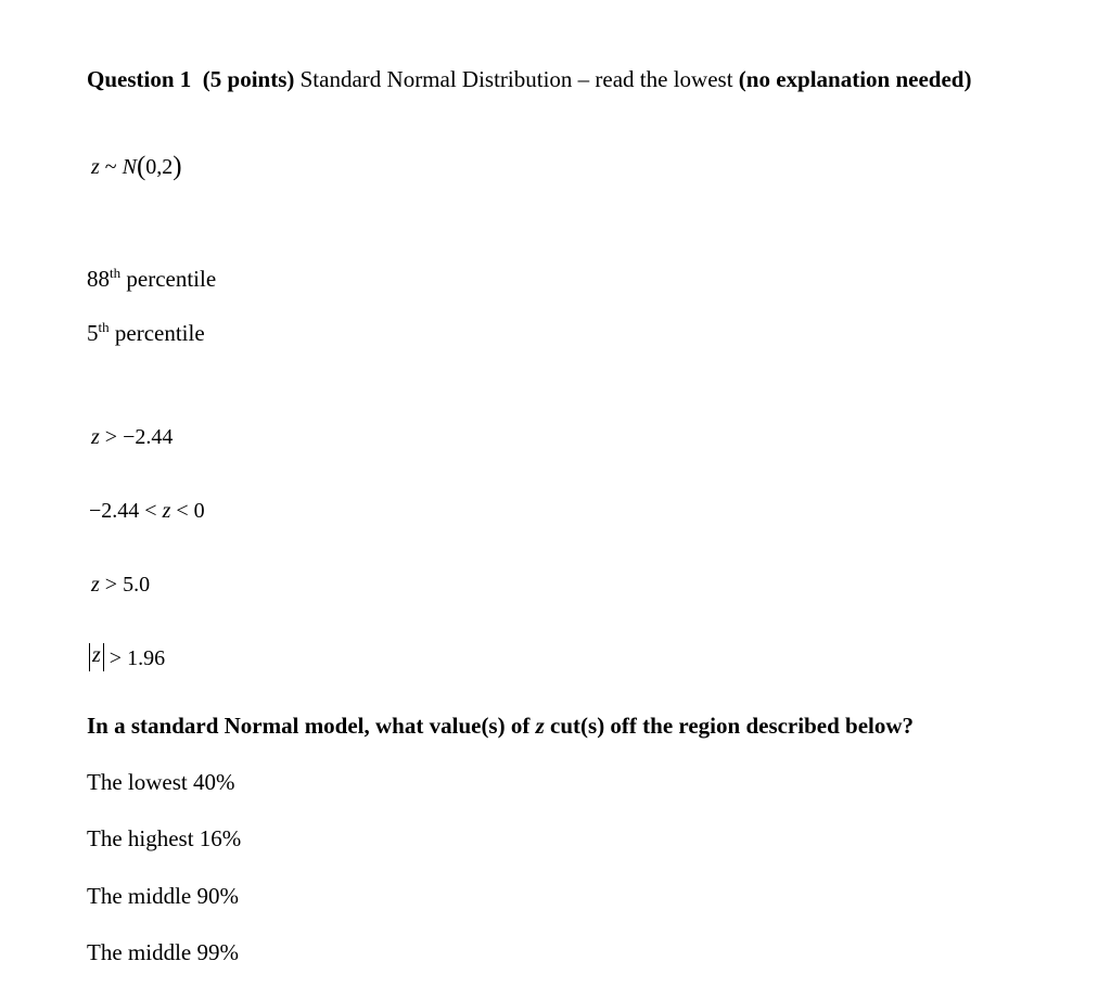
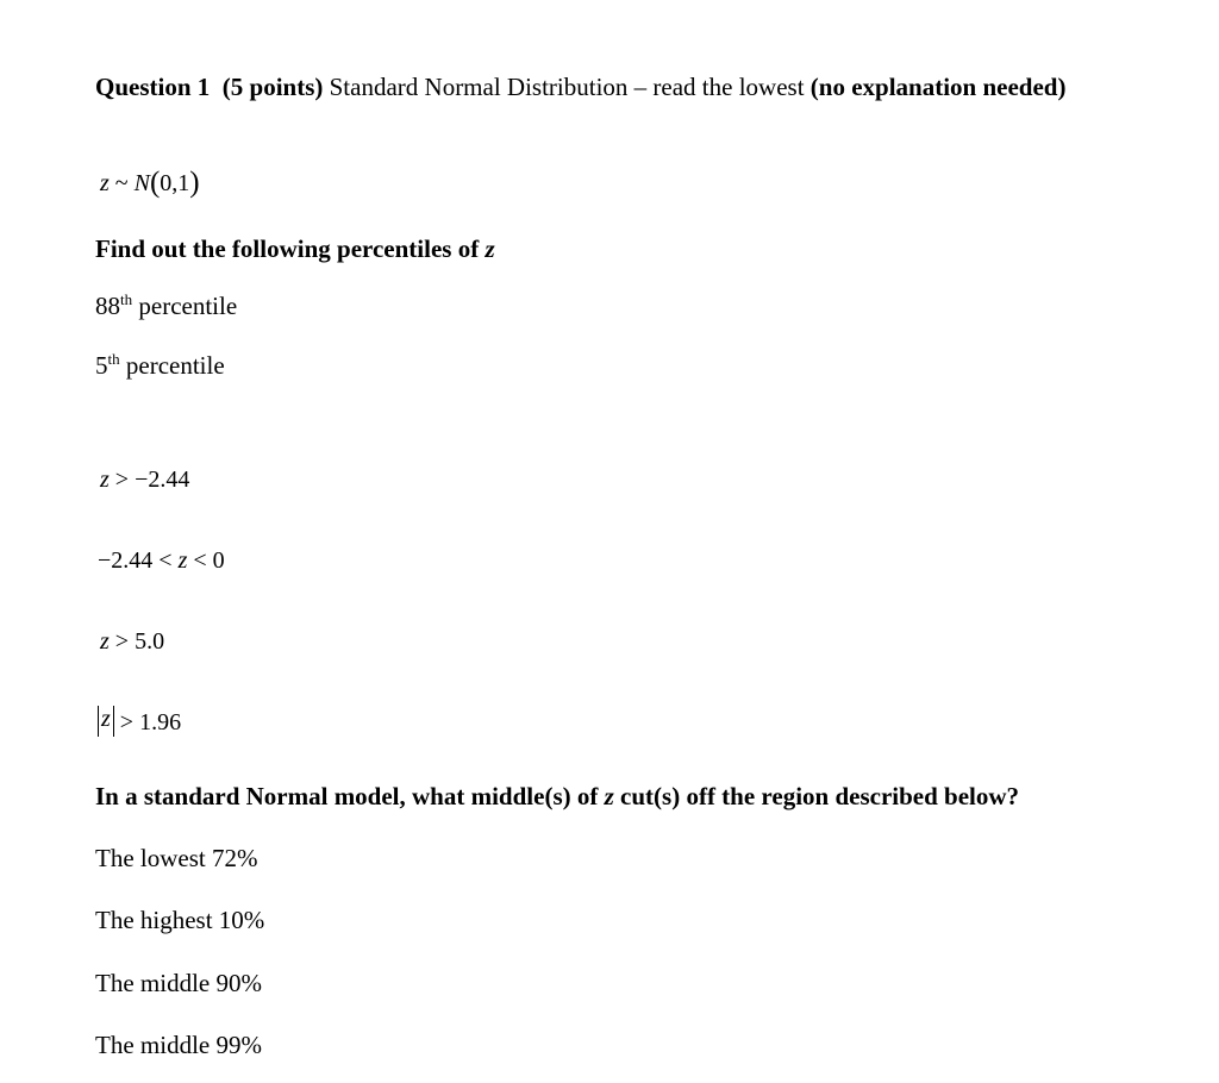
  Question 1 (5 points) Standard Normal Distribution – read the lowest (no explanation needed)
- z ~ N(0,2)
+ z ~ N(0,1)
+ Find out the following percentiles of z
  88th percentile
  5th percentile
  z > −2.44
  −2.44 < z < 0
  z > 5.0
  z > 1.96
- In a standard Normal model, what value(s) of z cut(s) off the region described below?
+ In a standard Normal model, what middle(s) of z cut(s) off the region described below?
- The lowest 40%
+ The lowest 72%
- The highest 16%
+ The highest 10%
  The middle 90%
  The middle 99%
